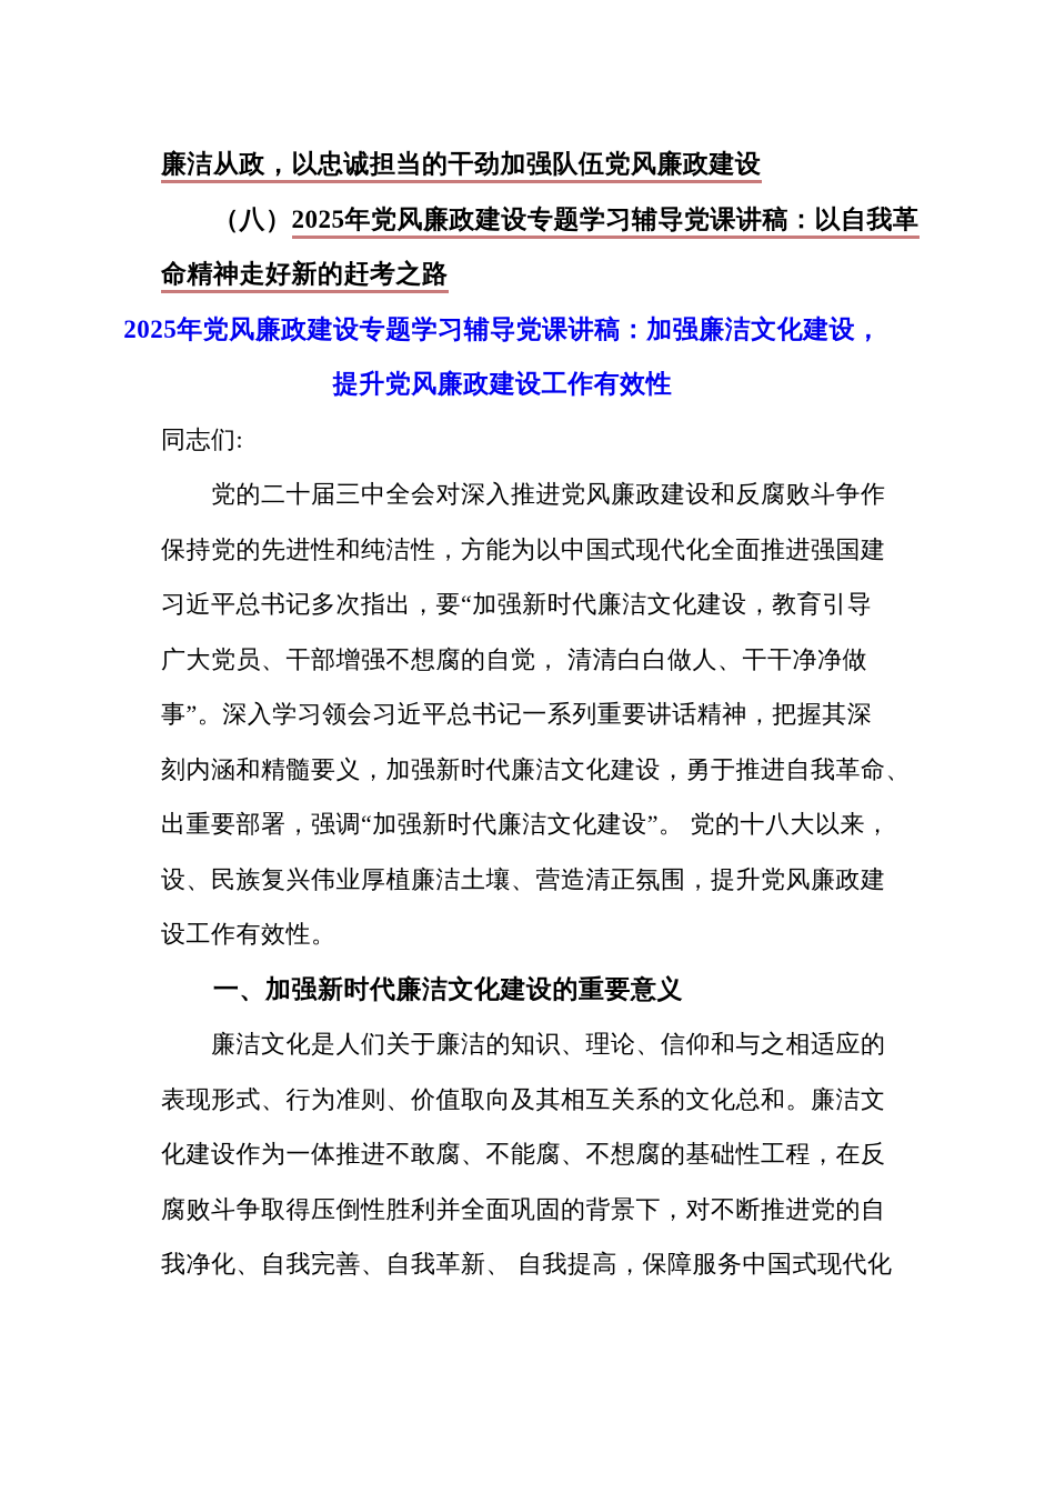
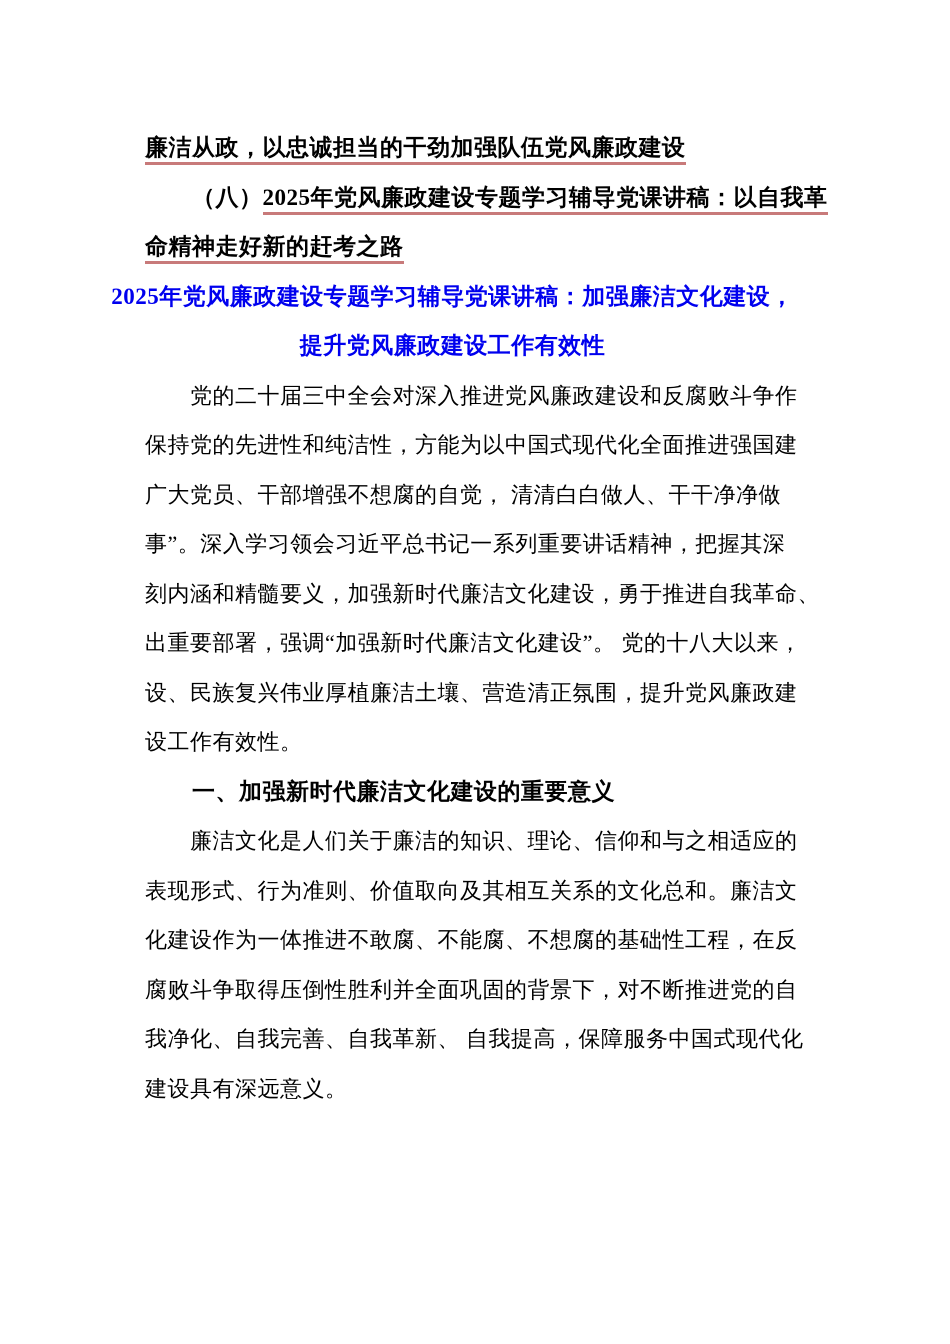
  廉洁从政，以忠诚担当的干劲加强队伍党风廉政建设
  （八）2025年党风廉政建设专题学习辅导党课讲稿：以自我革
  命精神走好新的赶考之路
  2025年党风廉政建设专题学习辅导党课讲稿：加强廉洁文化建设，
  提升党风廉政建设工作有效性
- 同志们:
  党的二十届三中全会对深入推进党风廉政建设和反腐败斗争作
  保持党的先进性和纯洁性，方能为以中国式现代化全面推进强国建
- 习近平总书记多次指出，要“加强新时代廉洁文化建设，教育引导
  广大党员、干部增强不想腐的自觉， 清清白白做人、干干净净做
  事”。深入学习领会习近平总书记一系列重要讲话精神，把握其深
  刻内涵和精髓要义，加强新时代廉洁文化建设，勇于推进自我革命、
  出重要部署，强调“加强新时代廉洁文化建设”。 党的十八大以来，
  设、民族复兴伟业厚植廉洁土壤、营造清正氛围，提升党风廉政建
  设工作有效性。
  一、加强新时代廉洁文化建设的重要意义
  廉洁文化是人们关于廉洁的知识、理论、信仰和与之相适应的
  表现形式、行为准则、价值取向及其相互关系的文化总和。廉洁文
  化建设作为一体推进不敢腐、不能腐、不想腐的基础性工程，在反
  腐败斗争取得压倒性胜利并全面巩固的背景下，对不断推进党的自
  我净化、自我完善、自我革新、 自我提高，保障服务中国式现代化
+ 建设具有深远意义。
